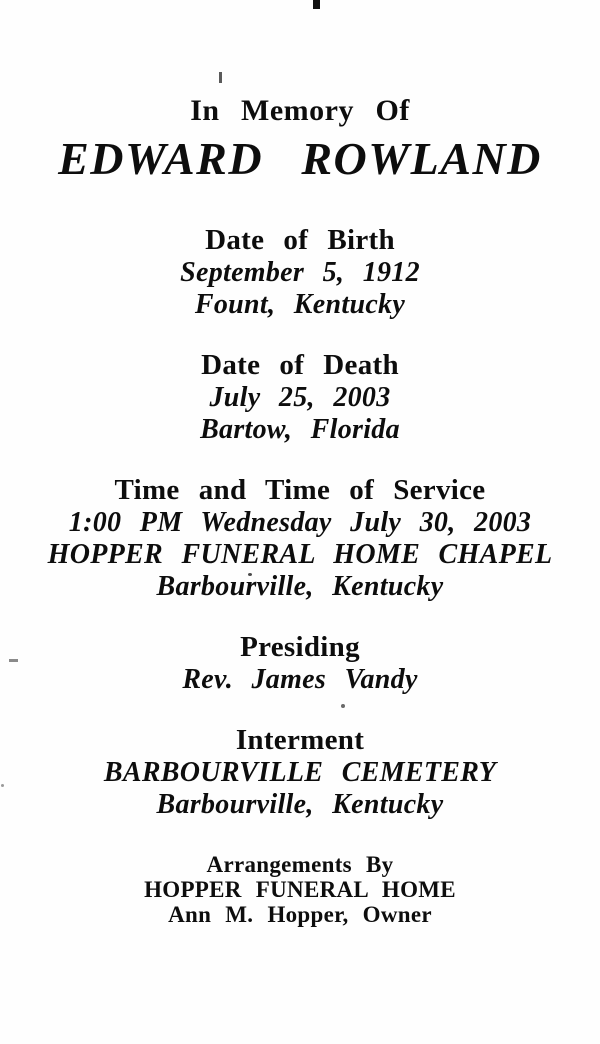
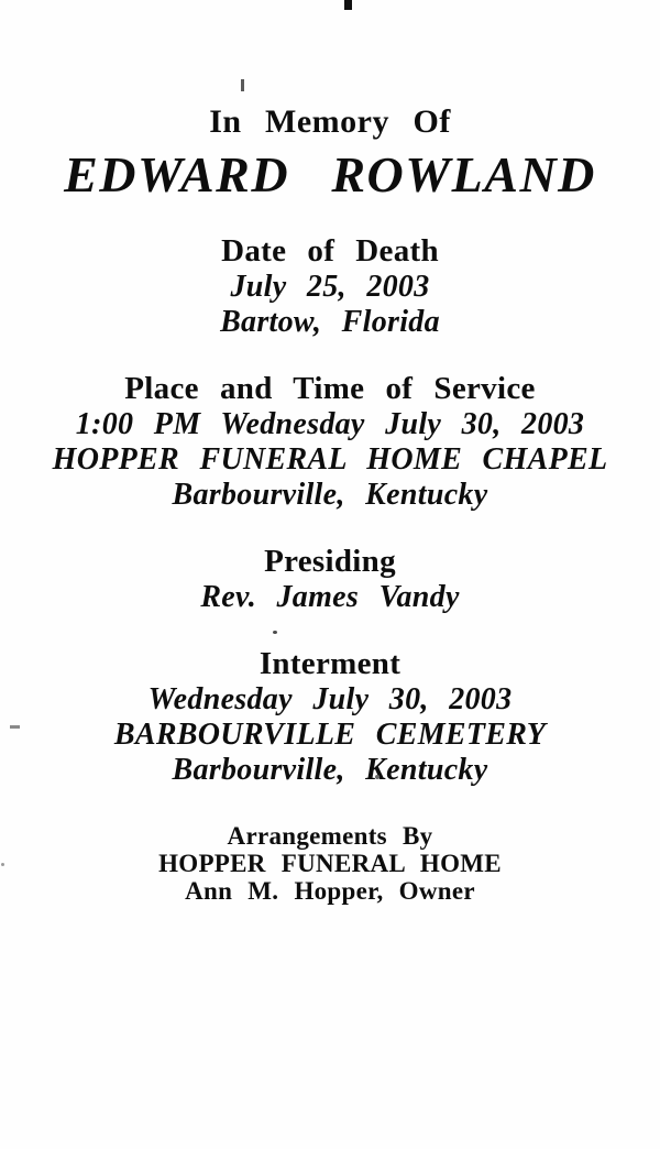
  In Memory Of
  EDWARD ROWLAND
- Date of Birth
- September 5, 1912
- Fount, Kentucky
  Date of Death
  July 25, 2003
  Bartow, Florida
- Time and Time of Service
+ Place and Time of Service
  1:00 PM Wednesday July 30, 2003
  HOPPER FUNERAL HOME CHAPEL
  Barbourville, Kentucky
  Presiding
  Rev. James Vandy
  Interment
+ Wednesday July 30, 2003
  BARBOURVILLE CEMETERY
  Barbourville, Kentucky
  Arrangements By
  HOPPER FUNERAL HOME
  Ann M. Hopper, Owner
